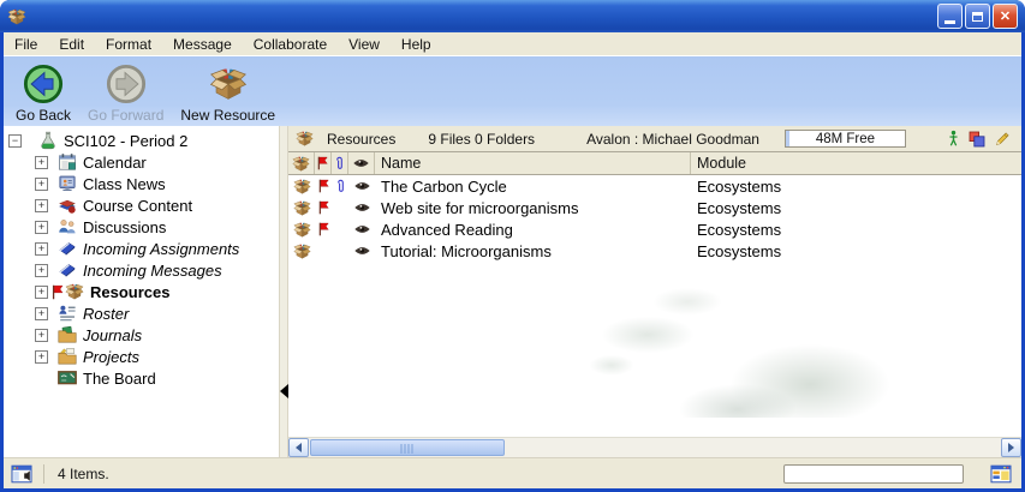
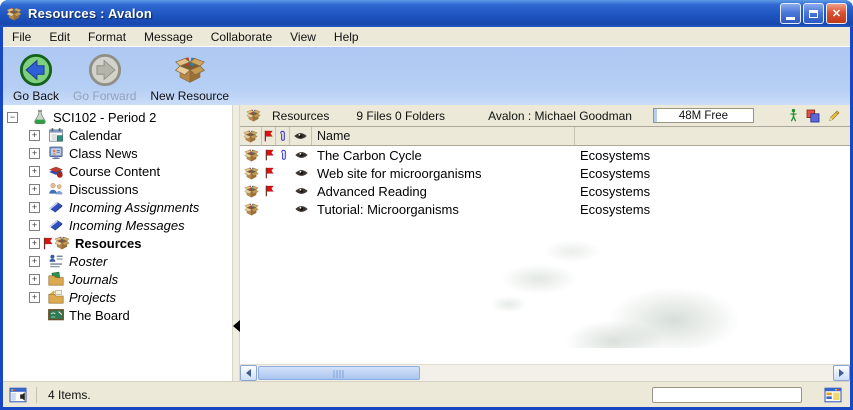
+ Resources : Avalon
  ✕
  File
  Edit
  Format
  Message
  Collaborate
  View
  Help
  Go Back
  Go Forward
  New Resource
  SCI102 - Period 2
  Calendar
  Class News
  Course Content
  Discussions
  Incoming Assignments
  Incoming Messages
  Resources
  Roster
  Journals
  Projects
  The Board
  Resources
  9 Files 0 Folders
  Avalon : Michael Goodman
  48M Free
  Name
- Module
  The Carbon Cycle
  Ecosystems
  Web site for microorganisms
  Ecosystems
  Advanced Reading
  Ecosystems
  Tutorial: Microorganisms
  Ecosystems
  4 Items.
